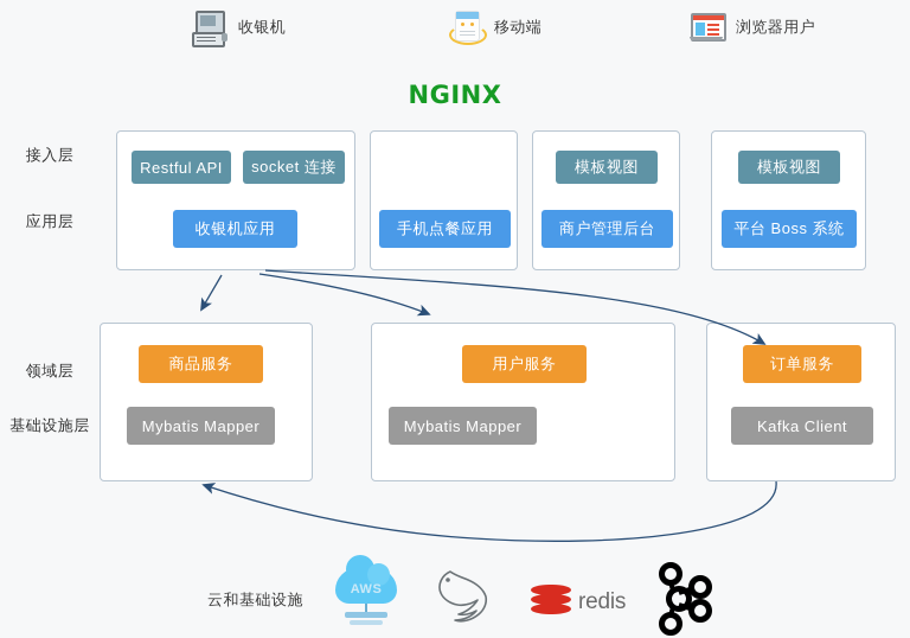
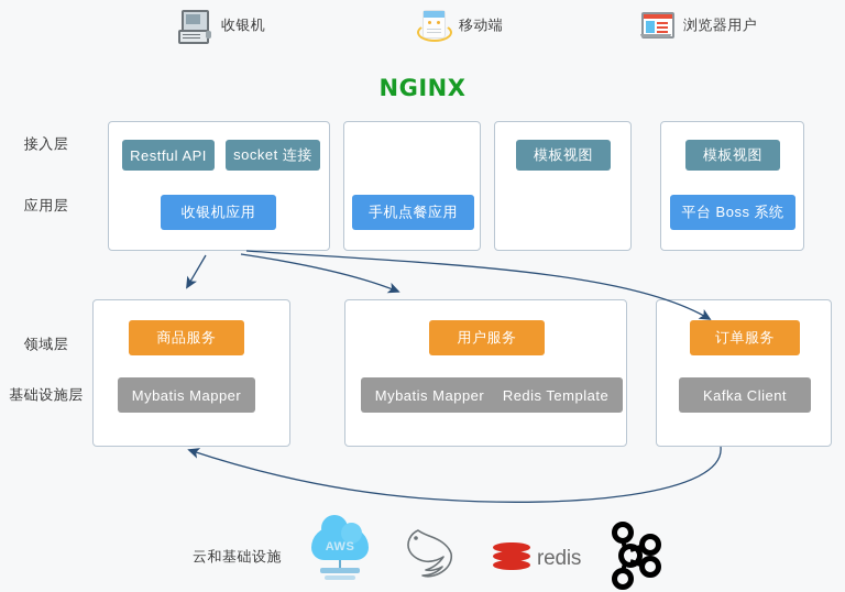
  收银机
  移动端
  浏览器用户
  NGINX
  接入层
  应用层
  领域层
  基础设施层
  Restful API
  socket 连接
  收银机应用
  手机点餐应用
  模板视图
- 商户管理后台
  模板视图
  平台 Boss 系统
  商品服务
  Mybatis Mapper
  用户服务
  Mybatis Mapper
+ Redis Template
  订单服务
  Kafka Client
  云和基础设施
  AWS
  redis
